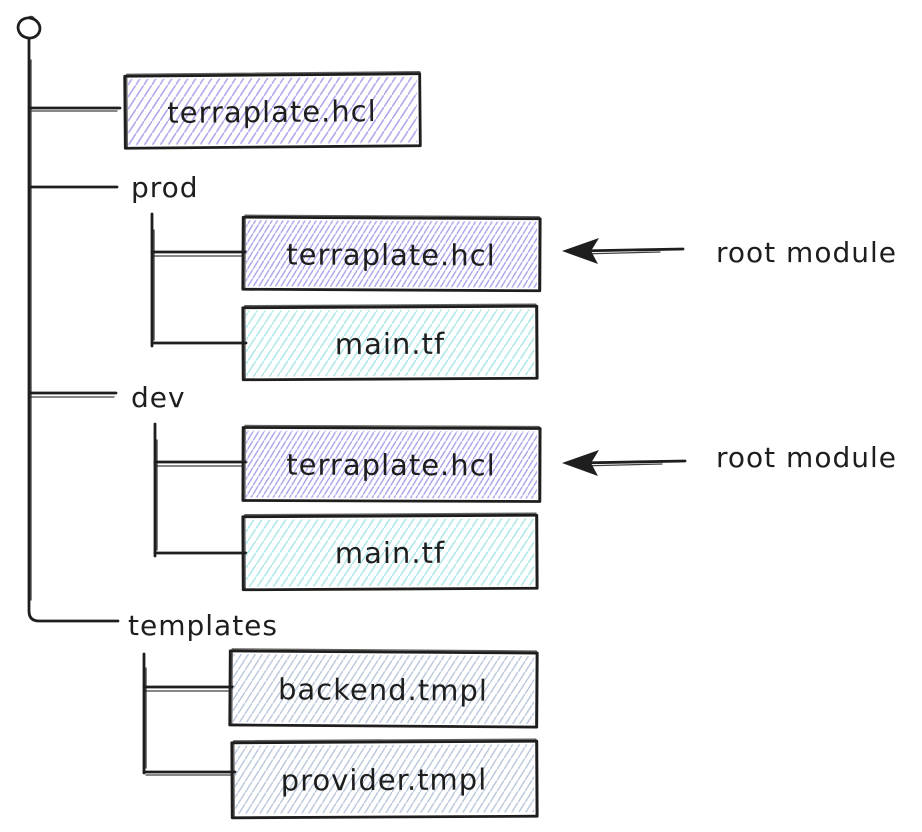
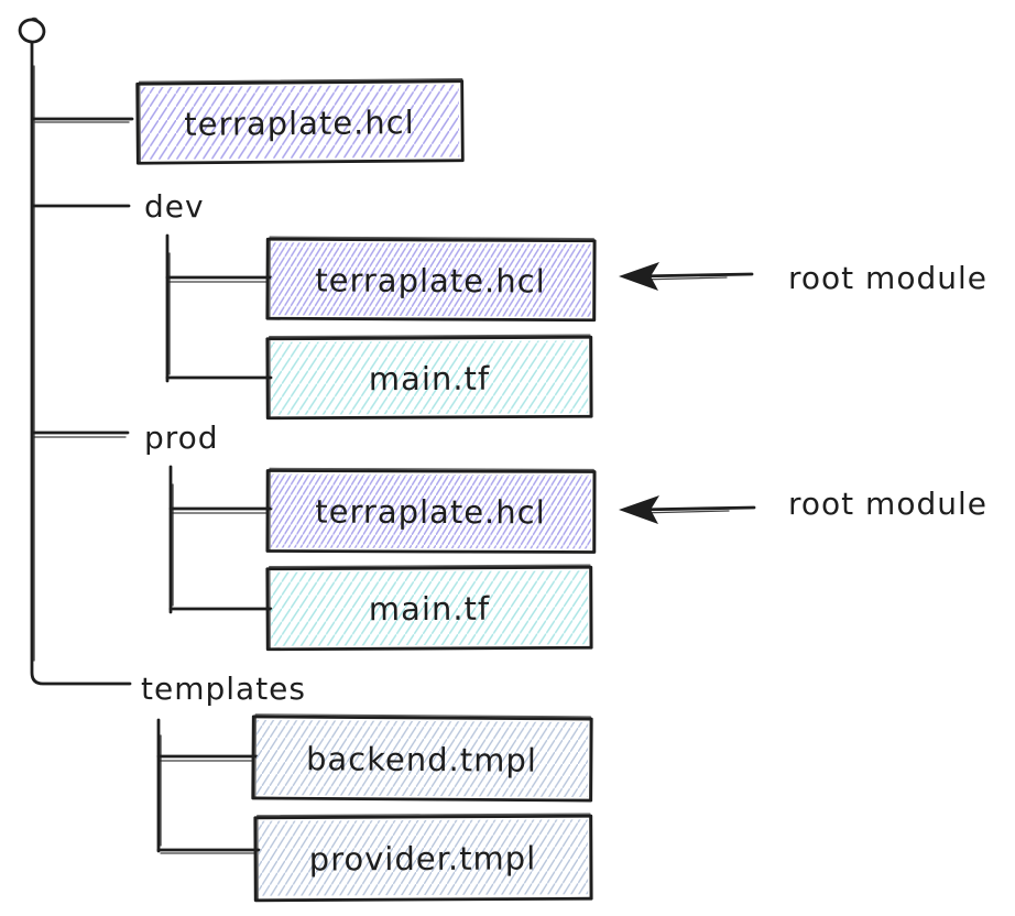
  terraplate.hcl
- prod
+ dev
  terraplate.hcl
  main.tf
  root module
- dev
+ prod
  terraplate.hcl
  main.tf
  root module
  templates
  backend.tmpl
  provider.tmpl
